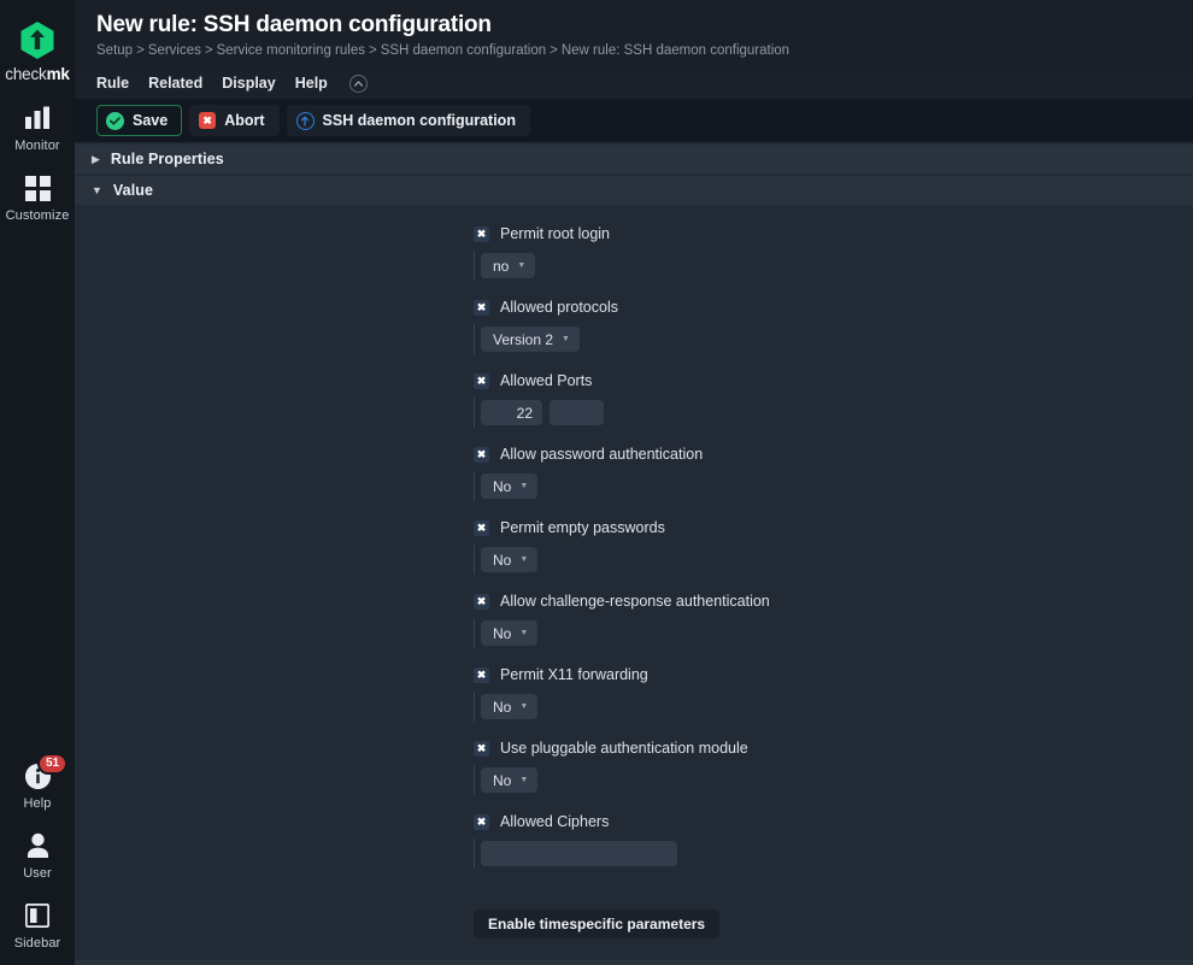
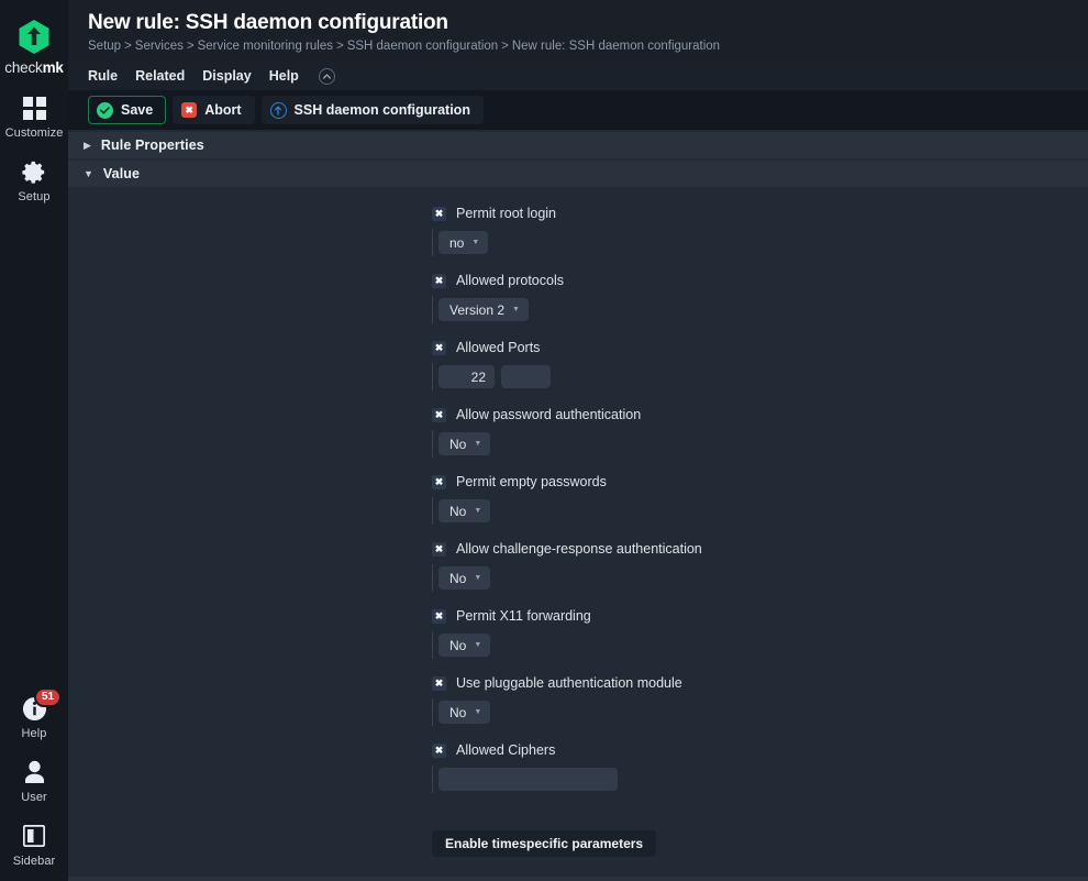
  checkmk
- Monitor
  Customize
+ Setup
  51
  Help
  User
  Sidebar
  New rule: SSH daemon configuration
  Setup > Services > Service monitoring rules > SSH daemon configuration > New rule: SSH daemon configuration
  Rule
  Related
  Display
  Help
  Save
  ✖
  Abort
  SSH daemon configuration
  ▶
  Rule Properties
  ▼
  Value
  ✖
  Permit root login
  no
  ✖
  Allowed protocols
  Version 2
  ✖
  Allowed Ports
  22
  ✖
  Allow password authentication
  No
  ✖
  Permit empty passwords
  No
  ✖
  Allow challenge-response authentication
  No
  ✖
  Permit X11 forwarding
  No
  ✖
  Use pluggable authentication module
  No
  ✖
  Allowed Ciphers
  Enable timespecific parameters
